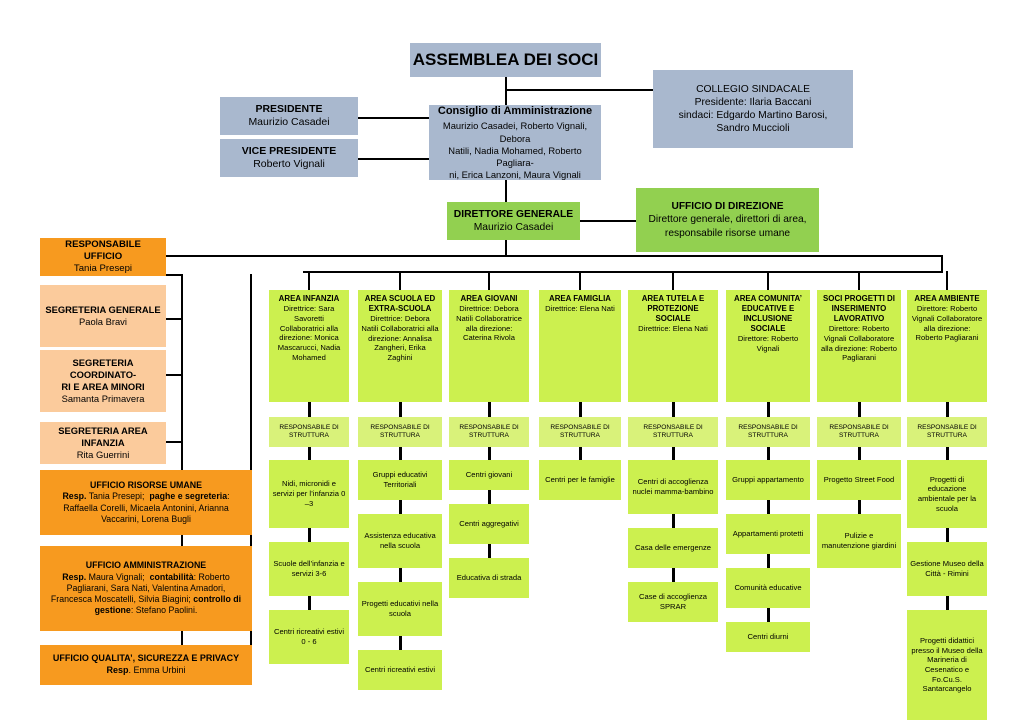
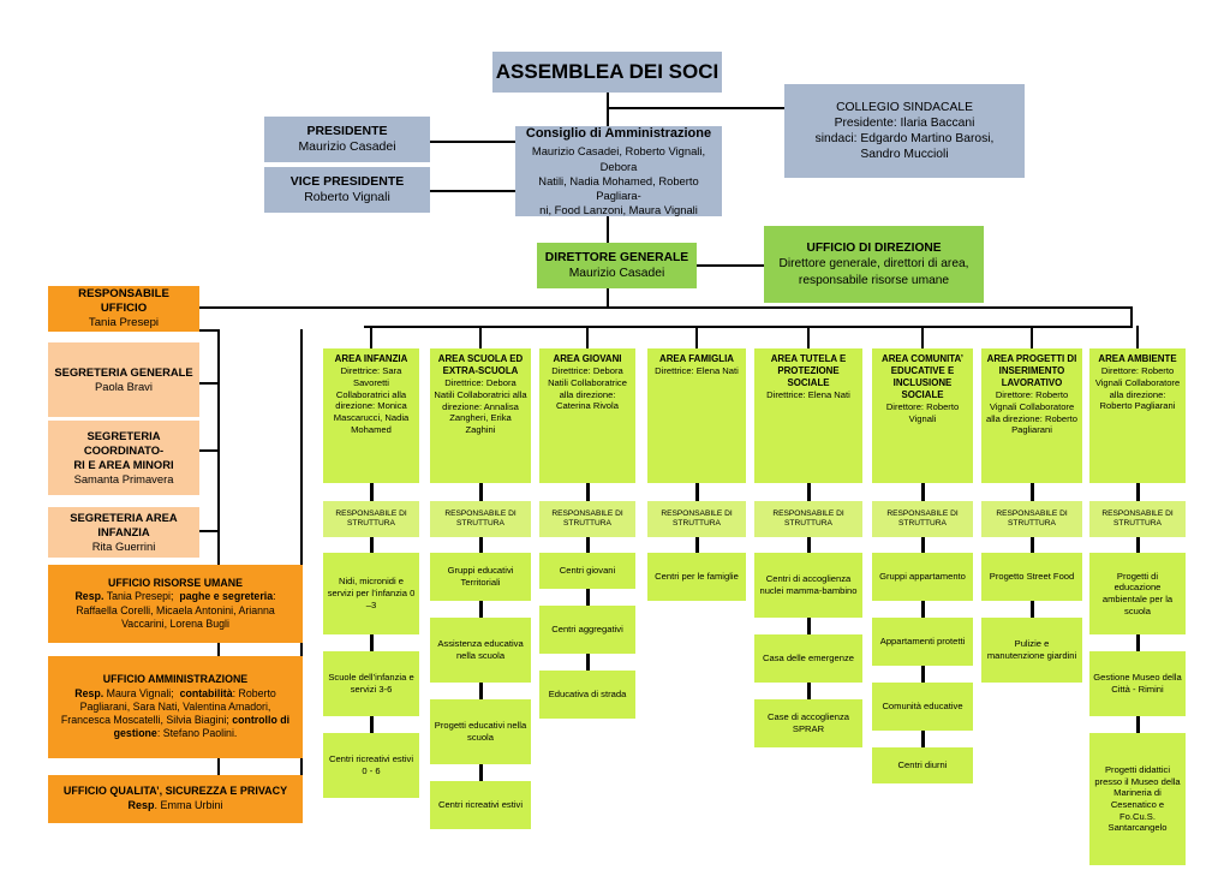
  ASSEMBLEA DEI SOCI
  COLLEGIO SINDACALE
  Presidente: Ilaria Baccani
  sindaci: Edgardo Martino Barosi,
  Sandro Muccioli
  PRESIDENTE
  Maurizio Casadei
  VICE PRESIDENTE
  Roberto Vignali
  Consiglio di Amministrazione
  Maurizio Casadei, Roberto Vignali, Debora
  Natili, Nadia Mohamed, Roberto Pagliara-
- ni, Erica Lanzoni, Maura Vignali
+ ni, Food Lanzoni, Maura Vignali
  DIRETTORE GENERALE
  Maurizio Casadei
  UFFICIO DI DIREZIONE
  Direttore generale, direttori di area,
  responsabile risorse umane
  RESPONSABILE UFFICIO
  Tania Presepi
  SEGRETERIA GENERALE
  Paola Bravi
  SEGRETERIA COORDINATO-
  RI E AREA MINORI
  Samanta Primavera
  SEGRETERIA AREA INFANZIA
  Rita Guerrini
  UFFICIO RISORSE UMANE
  Resp. Tania Presepi; paghe e segreteria: Raffaella Corelli, Micaela Antonini, Arianna Vaccarini, Lorena Bugli
  UFFICIO AMMINISTRAZIONE
  Resp. Maura Vignali; contabilità: Roberto Pagliarani, Sara Nati, Valentina Amadori, Francesca Moscatelli, Silvia Biagini; controllo di gestione: Stefano Paolini.
  UFFICIO QUALITA’, SICUREZZA E PRIVACY
  Resp. Emma Urbini
  AREA INFANZIA
  Direttrice: Sara Savoretti Collaboratrici alla direzione: Monica Mascarucci, Nadia Mohamed
  Nidi, micronidi e servizi per l’infanzia 0 –3
  Scuole dell’infanzia e servizi 3-6
  Centri ricreativi estivi 0 - 6
  AREA SCUOLA ED EXTRA-SCUOLA
  Direttrice: Debora Natili Collaboratrici alla direzione: Annalisa Zangheri, Erika Zaghini
  Gruppi educativi Territoriali
  Assistenza educativa nella scuola
  Progetti educativi nella scuola
  Centri ricreativi estivi
  AREA GIOVANI
  Direttrice: Debora Natili Collaboratrice alla direzione: Caterina Rivola
  Centri giovani
  Centri aggregativi
  Educativa di strada
  AREA FAMIGLIA
  Direttrice: Elena Nati
  Centri per le famiglie
  AREA TUTELA E PROTEZIONE SOCIALE
  Direttrice: Elena Nati
  Centri di accoglienza nuclei mamma-bambino
  Casa delle emergenze
  Case di accoglienza SPRAR
  AREA COMUNITA’ EDUCATIVE E INCLUSIONE SOCIALE
  Direttore: Roberto Vignali
  Gruppi appartamento
  Appartamenti protetti
  Comunità educative
  Centri diurni
- SOCI PROGETTI DI INSERIMENTO LAVORATIVO
+ AREA PROGETTI DI INSERIMENTO LAVORATIVO
  Direttore: Roberto Vignali Collaboratore alla direzione: Roberto Pagliarani
  Progetto Street Food
  Pulizie e manutenzione giardini
  AREA AMBIENTE
  Direttore: Roberto Vignali Collaboratore alla direzione: Roberto Pagliarani
  Progetti di educazione ambientale per la scuola
  Gestione Museo della Città - Rimini
  Progetti didattici presso il Museo della Marineria di Cesenatico e Fo.Cu.S. Santarcangelo
